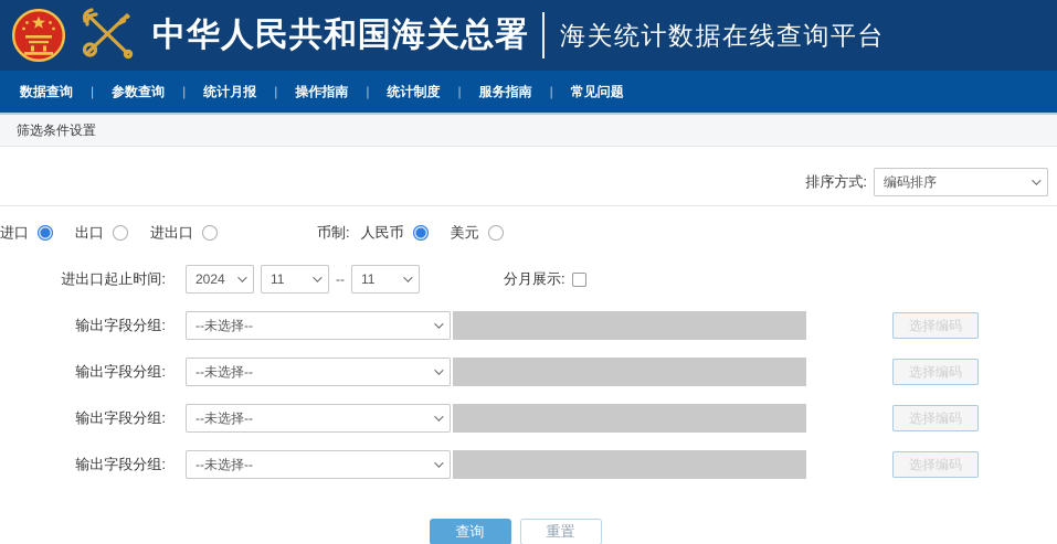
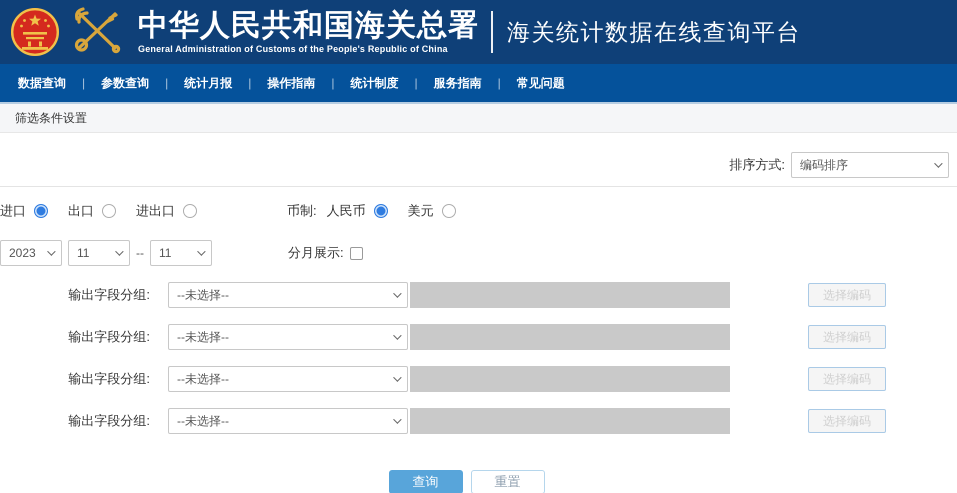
  中华人民共和国海关总署
+ General Administration of Customs of the People's Republic of China
  海关统计数据在线查询平台
  数据查询
  |
  参数查询
  |
  统计月报
  |
  操作指南
  |
  统计制度
  |
  服务指南
  |
  常见问题
  筛选条件设置
  排序方式:
  编码排序
  进口
  出口
  进出口
  币制:
  人民币
  美元
- 进出口起止时间:
- 2024
+ 2023
  11
  --
  11
  分月展示:
  输出字段分组:
  --未选择--
  选择编码
  输出字段分组:
  --未选择--
  选择编码
  输出字段分组:
  --未选择--
  选择编码
  输出字段分组:
  --未选择--
  选择编码
  查询
  重置
